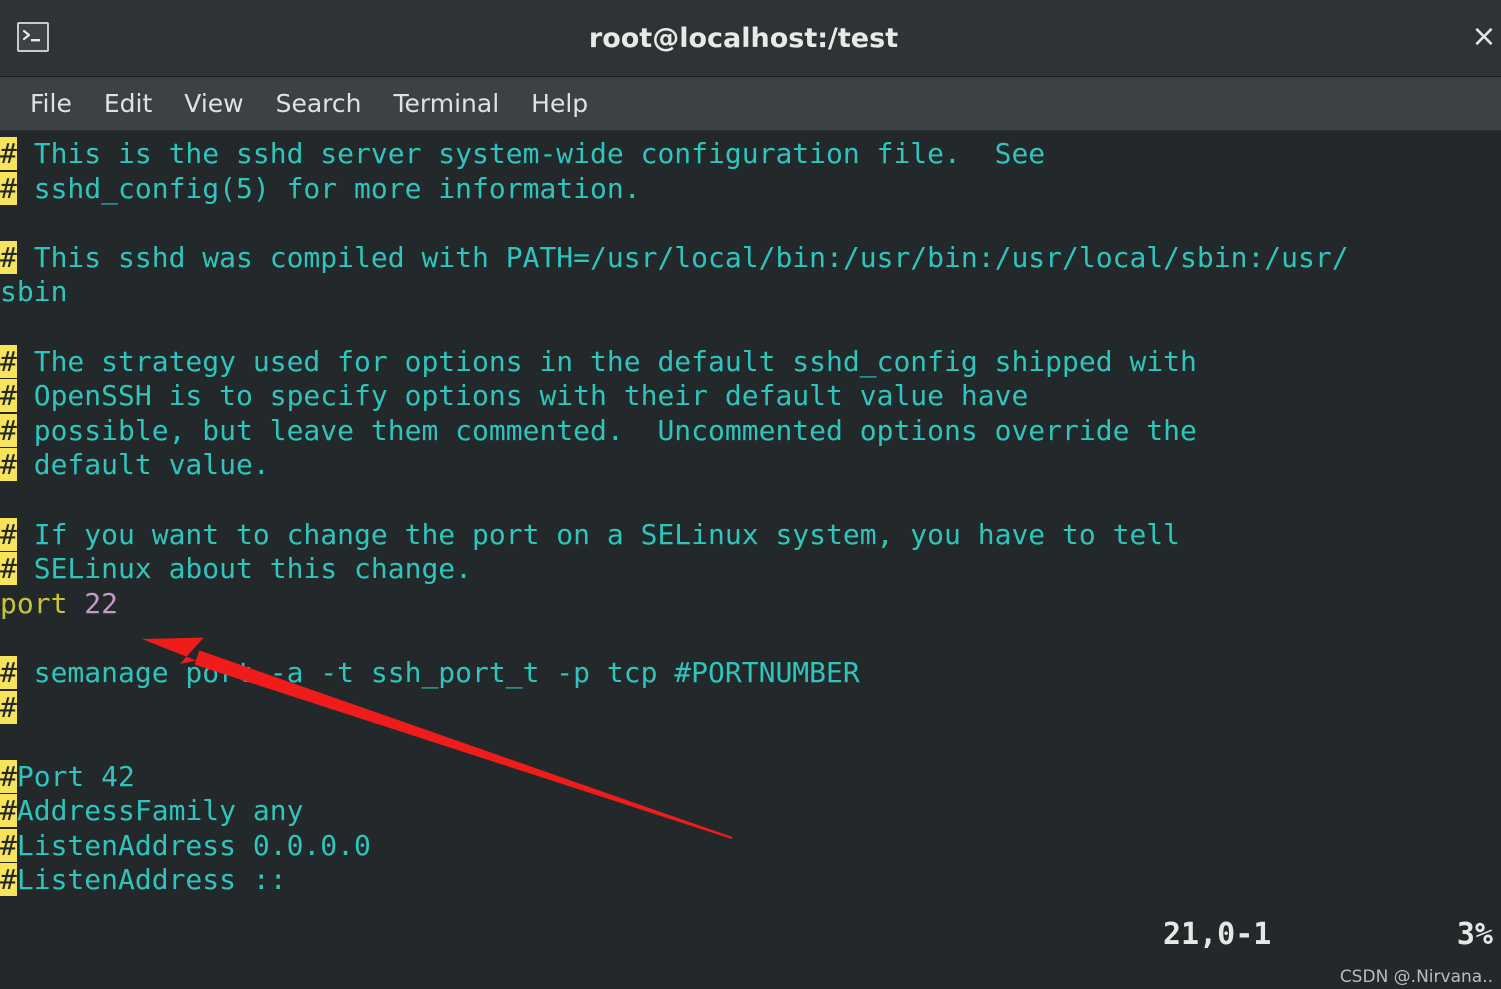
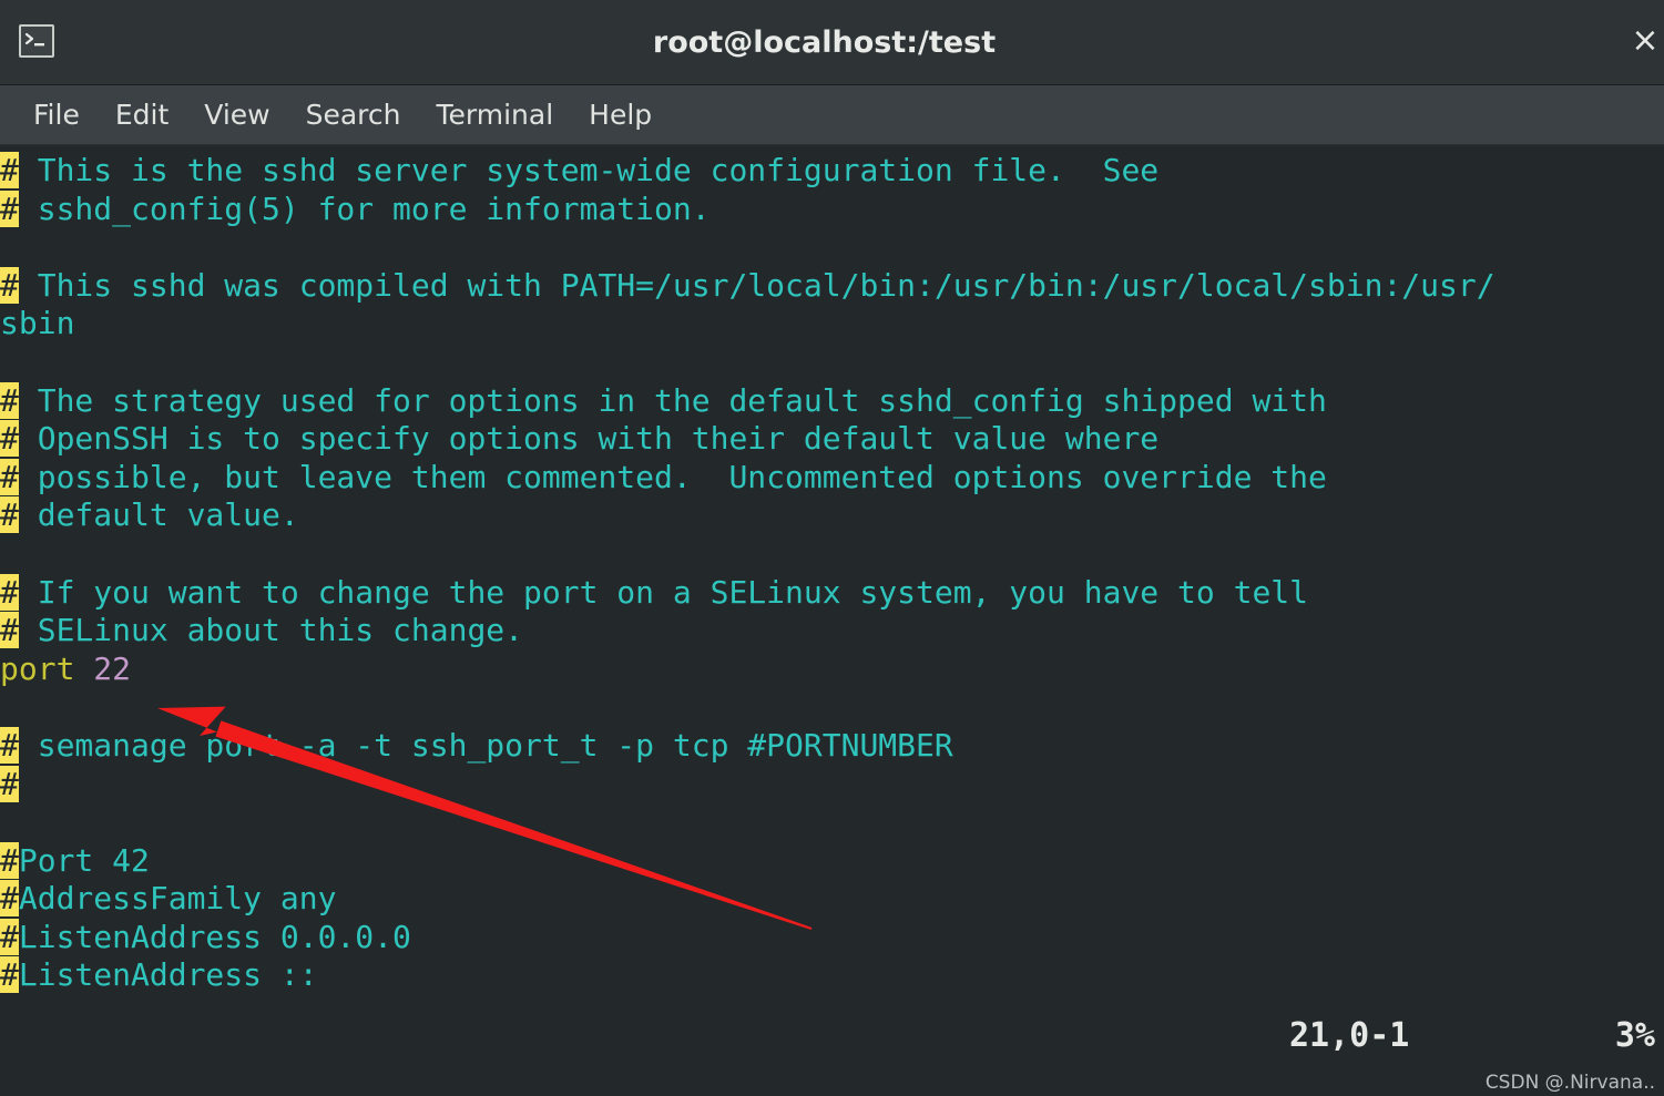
  root@localhost:/test
  ×
  File
  Edit
  View
  Search
  Terminal
  Help
  # This is the sshd server system-wide configuration file. See
  # sshd_config(5) for more information.
  # This sshd was compiled with PATH=/usr/local/bin:/usr/bin:/usr/local/sbin:/usr/
  sbin
  # The strategy used for options in the default sshd_config shipped with
- # OpenSSH is to specify options with their default value have
+ # OpenSSH is to specify options with their default value where
  # possible, but leave them commented. Uncommented options override the
  # default value.
  # If you want to change the port on a SELinux system, you have to tell
  # SELinux about this change.
  port 22
  # semanage po -a -t ssh_port_t -p tcp #PORTNUMBER
  #
  #Port 42
  #AddressFamily any
  #ListenAddress 0.0.0.0
  #ListenAddress ::
  21,0-1
  3%
  CSDN @.Nirvana..
